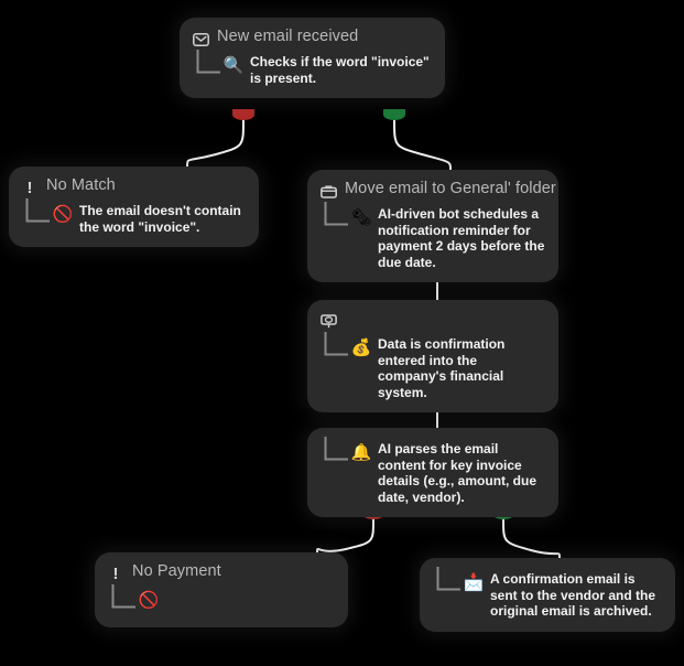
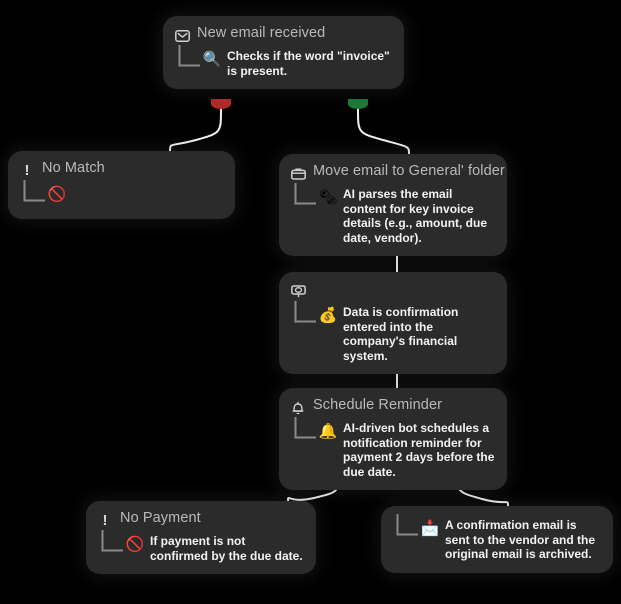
  New email received
  🔍
  Checks if the word "invoice" is present.
  !
  No Match
  🚫
- The email doesn't contain the word "invoice".
  Move email to General' folder
  🗞
- AI-driven bot schedules a notification reminder for payment 2 days before the due date.
+ AI parses the email content for key invoice details (e.g., amount, due date, vendor).
  💰
  Data is confirmation entered into the company's financial system.
+ Schedule Reminder
  🔔
- AI parses the email content for key invoice details (e.g., amount, due date, vendor).
+ AI-driven bot schedules a notification reminder for payment 2 days before the due date.
  !
  No Payment
  🚫
+ If payment is not confirmed by the due date.
  📩
  A confirmation email is sent to the vendor and the original email is archived.
